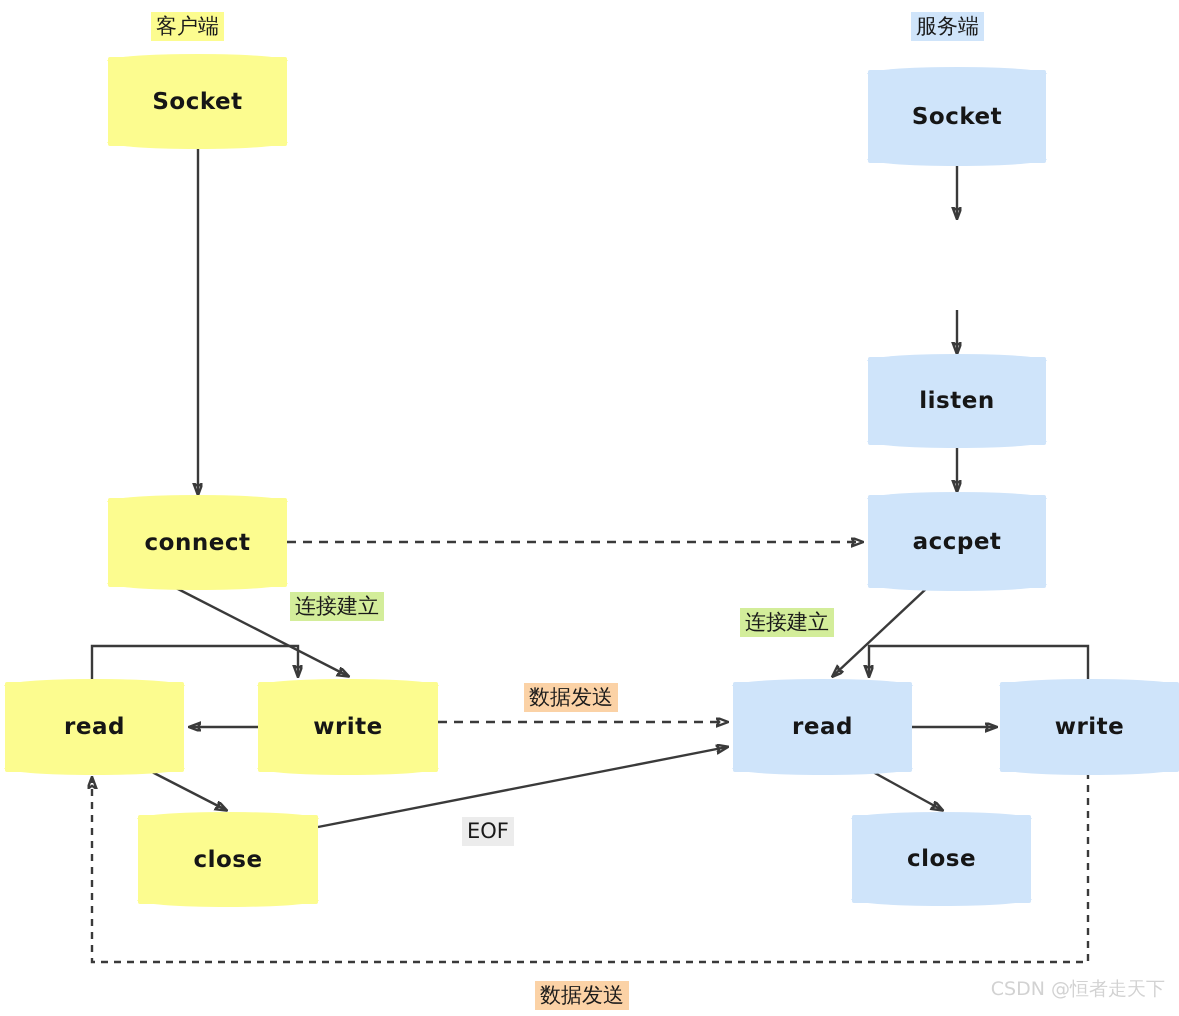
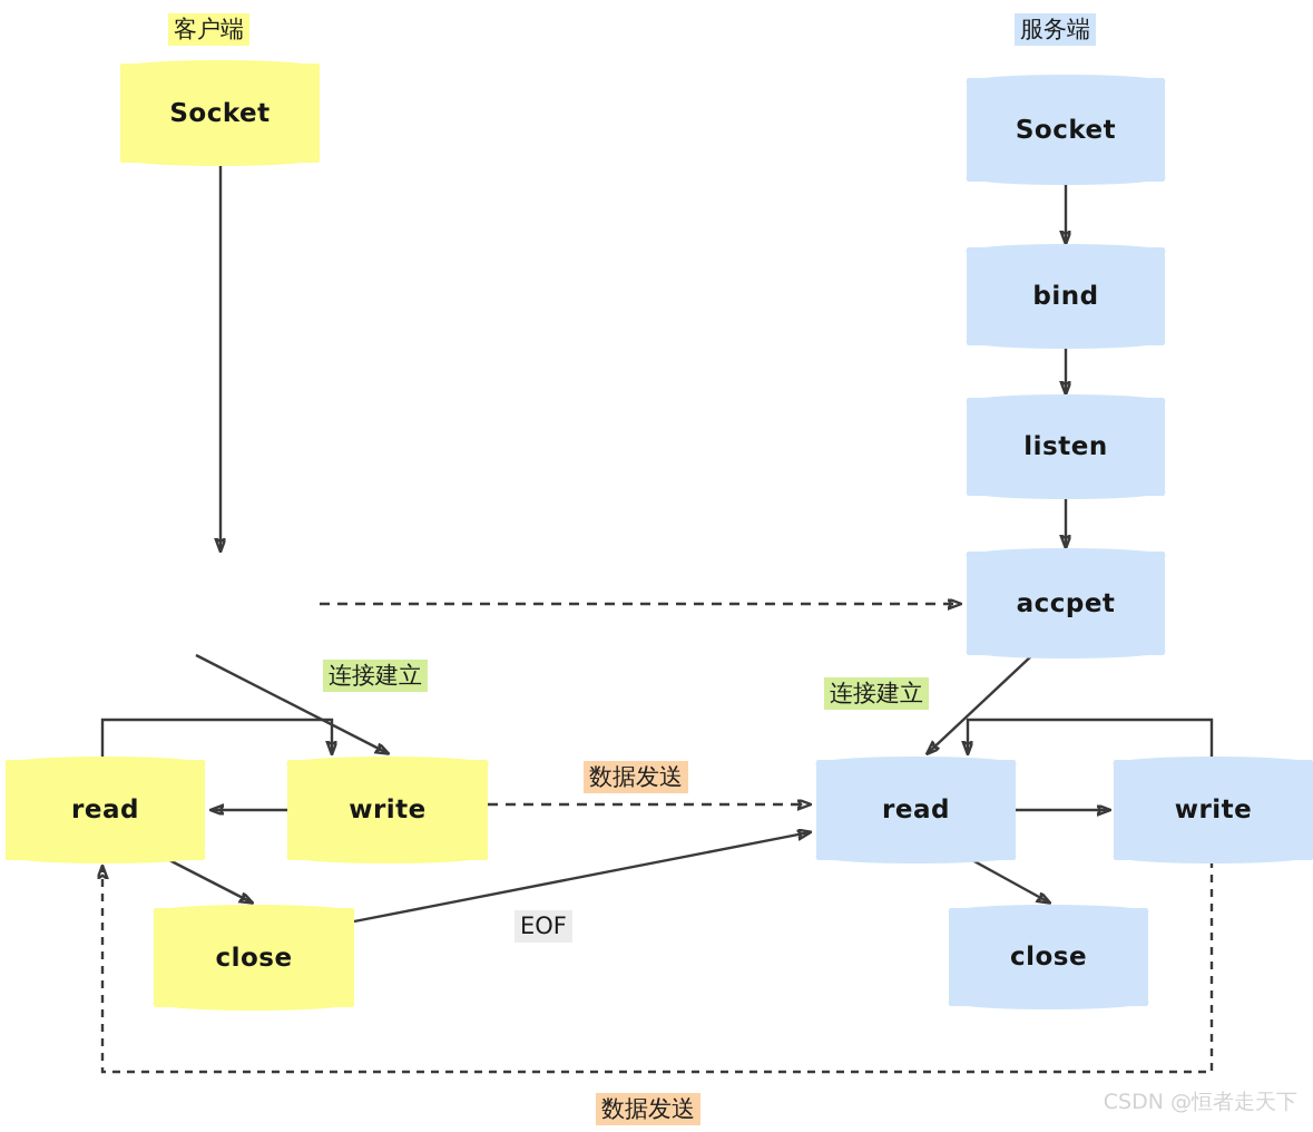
  客户端
  服务端
  Socket
- connect
  read
  write
  close
  Socket
+ bind
  listen
  accpet
  read
  write
  close
  连接建立
  连接建立
  数据发送
  EOF
  数据发送
  CSDN @恒者走天下
